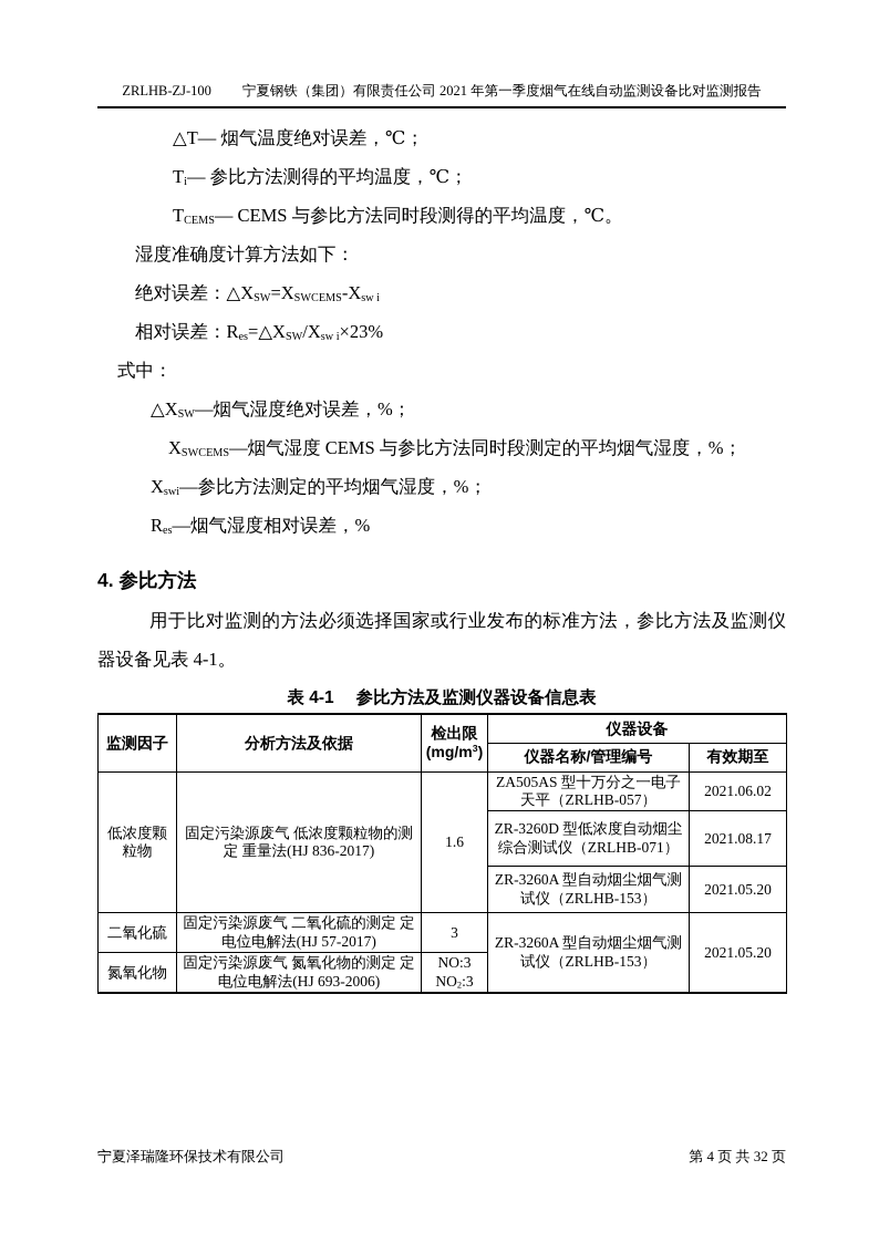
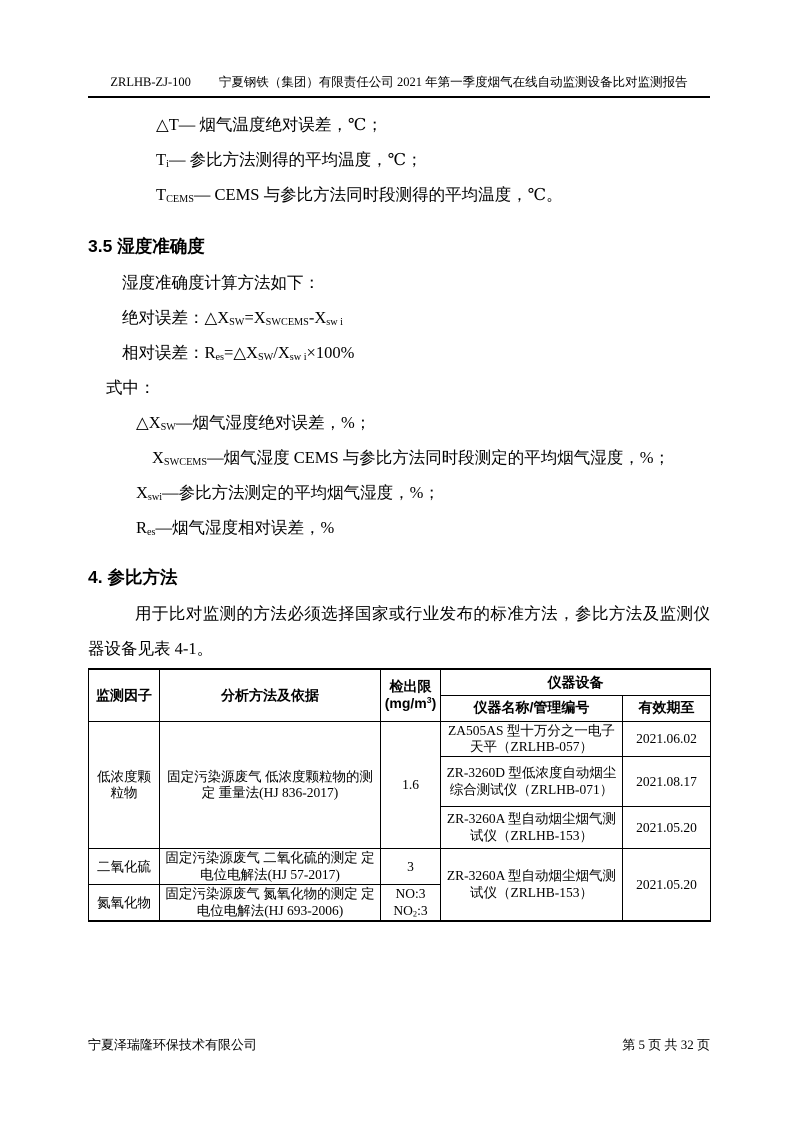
  ZRLHB-ZJ-100
  宁夏钢铁（集团）有限责任公司 2021 年第一季度烟气在线自动监测设备比对监测报告
  △T— 烟气温度绝对误差，℃；
  Ti— 参比方法测得的平均温度，℃；
  TCEMS— CEMS 与参比方法同时段测得的平均温度，℃。
+ 3.5 湿度准确度
  湿度准确度计算方法如下：
  绝对误差：△XSW=XSWCEMS-Xsw i
- 相对误差：Res=△XSW/Xsw i×23%
+ 相对误差：Res=△XSW/Xsw i×100%
  式中：
  △XSW—烟气湿度绝对误差，%；
  XSWCEMS—烟气湿度 CEMS 与参比方法同时段测定的平均烟气湿度，%；
  Xswi—参比方法测定的平均烟气湿度，%；
  Res—烟气湿度相对误差，%
  4. 参比方法
  用于比对监测的方法必须选择国家或行业发布的标准方法，参比方法及监测仪器设备见表 4-1。
- 表 4-1 参比方法及监测仪器设备信息表
  监测因子	分析方法及依据	检出限 (mg/m3)	仪器设备
  仪器名称/管理编号	有效期至
  低浓度颗粒物	固定污染源废气 低浓度颗粒物的测定 重量法(HJ 836-2017)	1.6	ZA505AS 型十万分之一电子天平（ZRLHB-057）	2021.06.02
  ZR-3260D 型低浓度自动烟尘综合测试仪（ZRLHB-071）	2021.08.17
  ZR-3260A 型自动烟尘烟气测试仪（ZRLHB-153）	2021.05.20
  二氧化硫	固定污染源废气 二氧化硫的测定 定电位电解法(HJ 57-2017)	3	ZR-3260A 型自动烟尘烟气测试仪（ZRLHB-153）	2021.05.20
  氮氧化物	固定污染源废气 氮氧化物的测定 定电位电解法(HJ 693-2006)	NO:3 NO2:3
  宁夏泽瑞隆环保技术有限公司
- 第 4 页 共 32 页
+ 第 5 页 共 32 页
